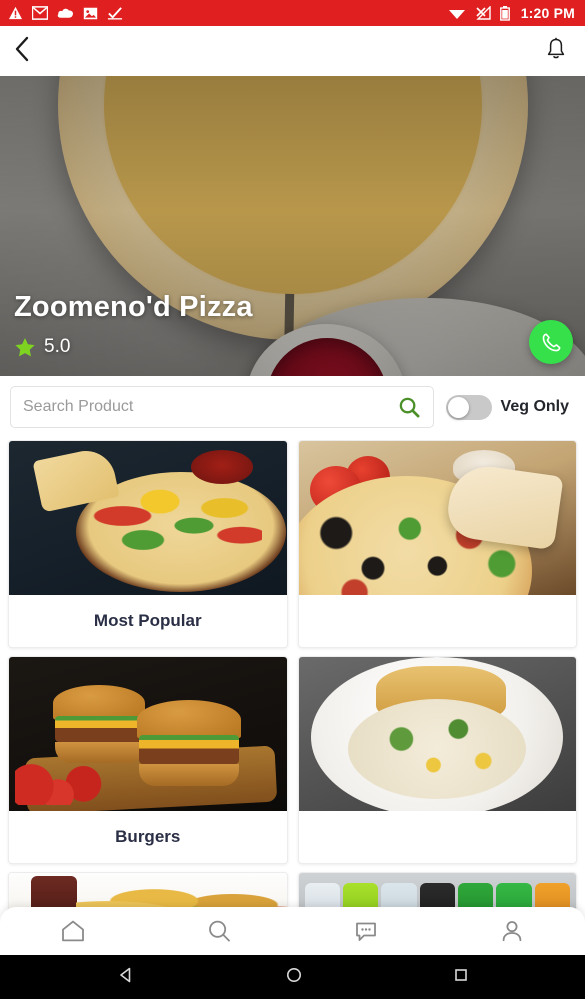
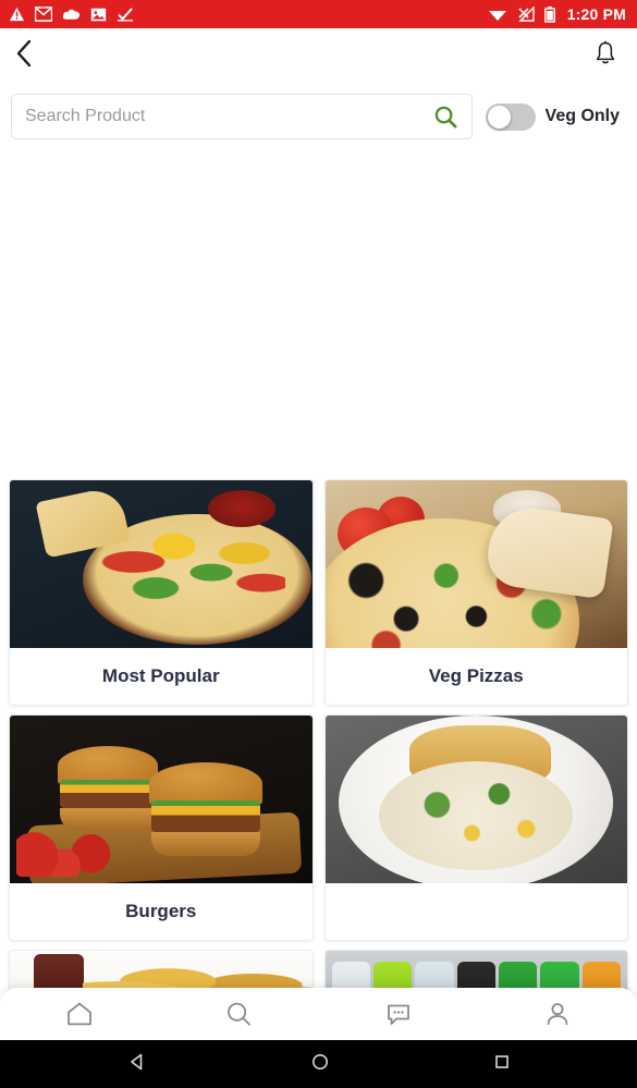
  1:20 PM
- Zoomeno'd Pizza
- 5.0
  Search Product
  Veg Only
  Most Popular
+ Veg Pizzas
  Burgers
